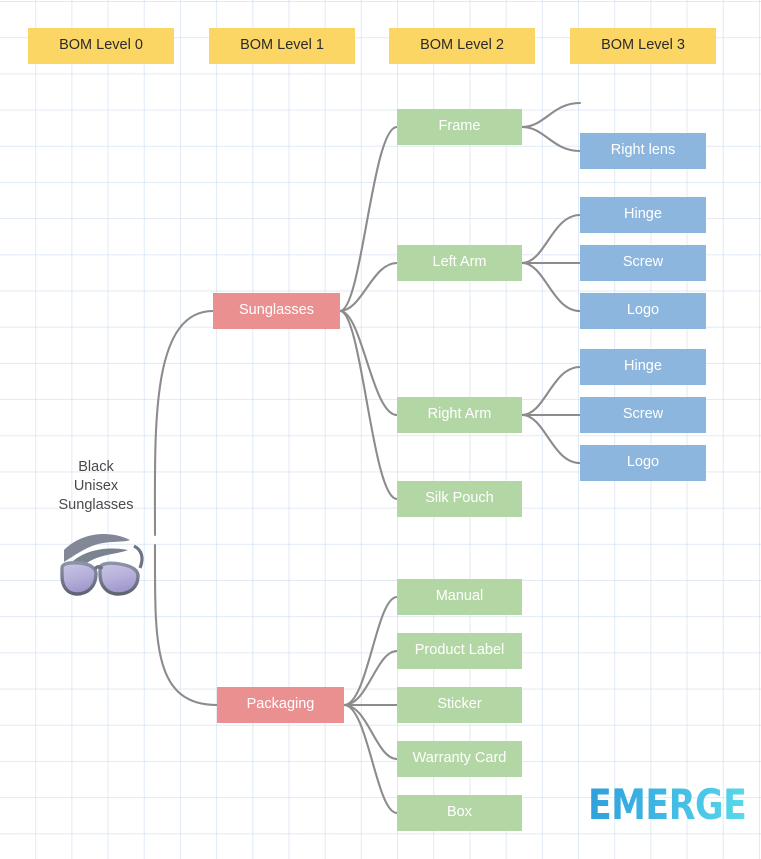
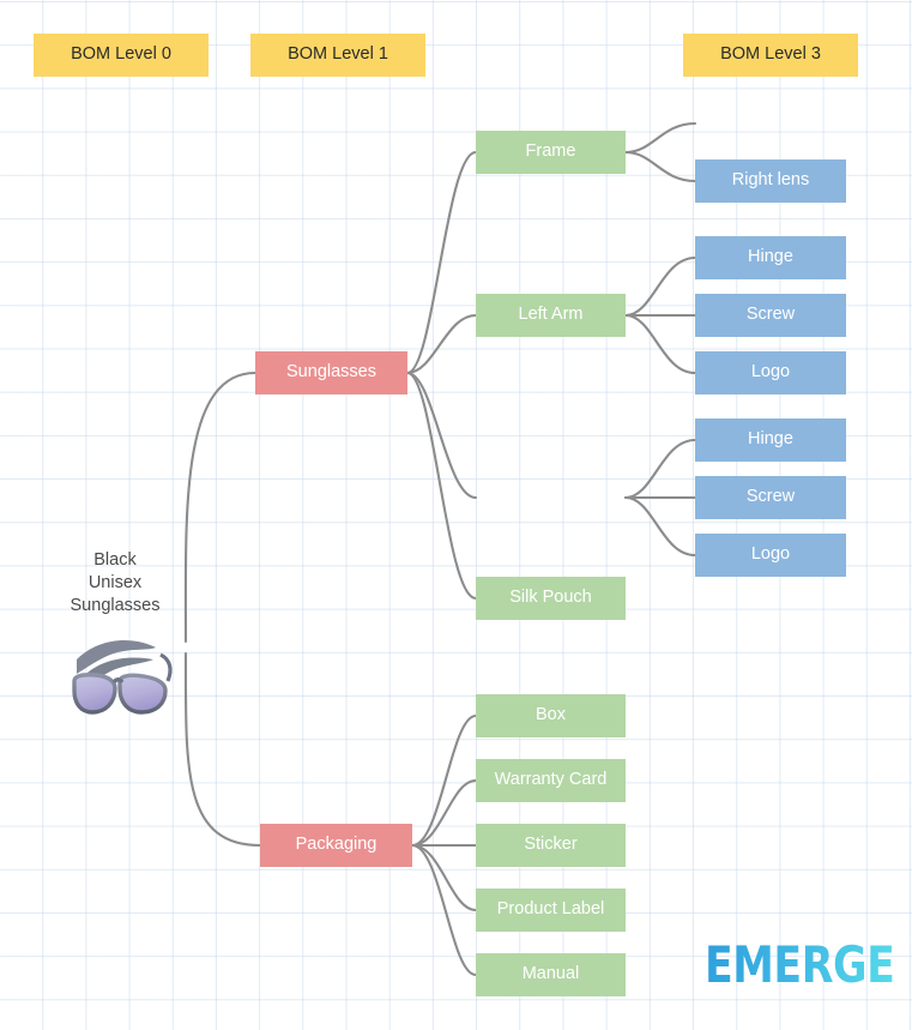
  BOM Level 0
  BOM Level 1
- BOM Level 2
  BOM Level 3
  Black
  Unisex
  Sunglasses
  Sunglasses
  Packaging
  Frame
  Left Arm
- Right Arm
  Silk Pouch
- Manual
+ Box
- Product Label
+ Warranty Card
  Sticker
- Warranty Card
+ Product Label
- Box
+ Manual
  Right lens
  Hinge
  Screw
  Logo
  Hinge
  Screw
  Logo
  EMERGE
